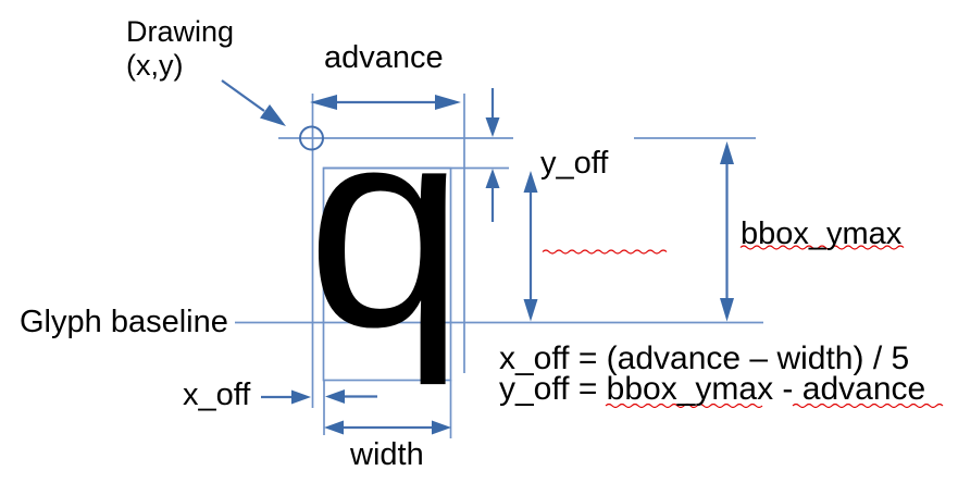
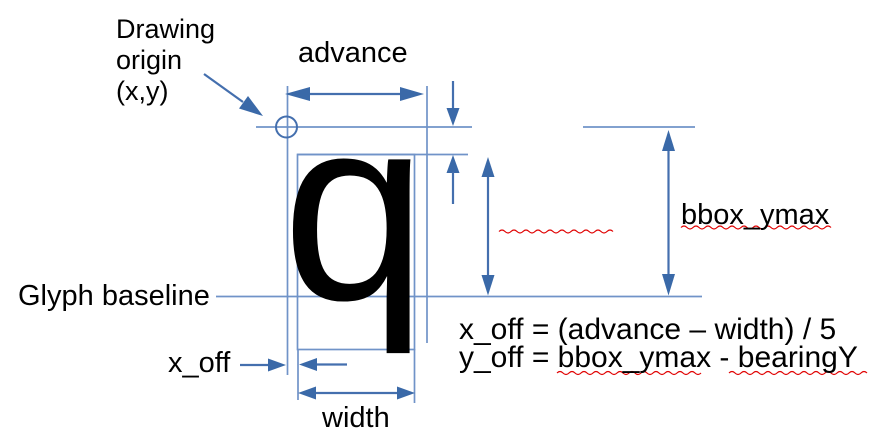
  Drawing
+ origin
  (x,y)
  advance
- y_off
  bbox_ymax
  Glyph baseline
  x_off
  width
  x_off = (advance – width) / 5
- y_off = bbox_ymax - advance
+ y_off = bbox_ymax - bearingY
  q
